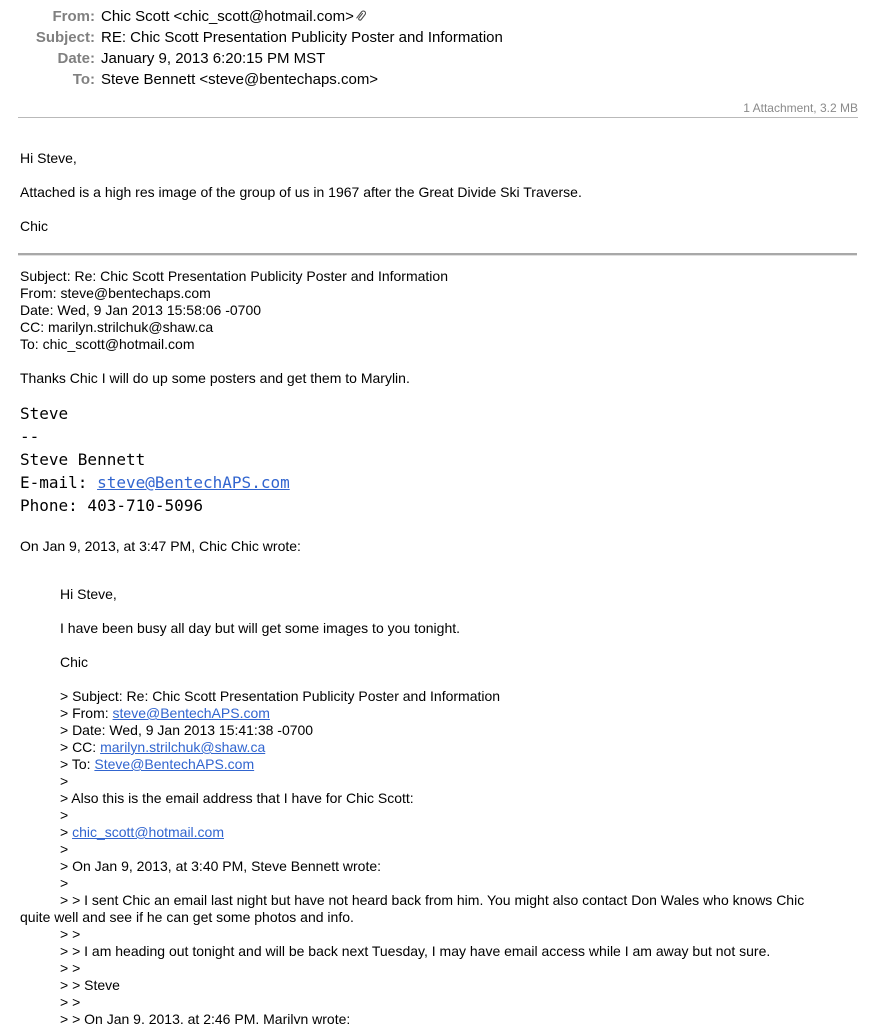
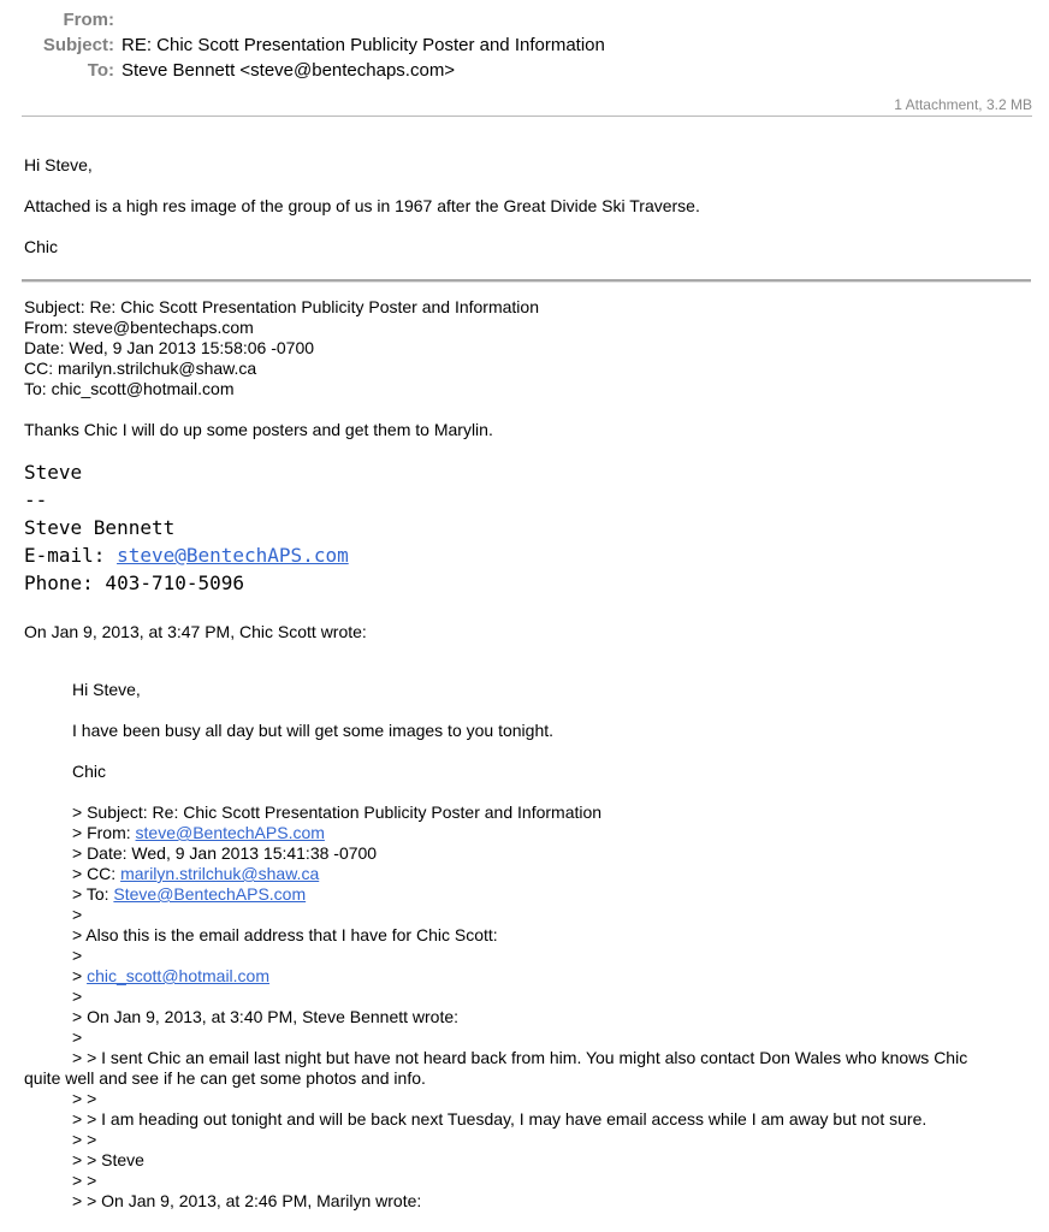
  From:
- Chic Scott <chic_scott@hotmail.com>
  Subject:
  RE: Chic Scott Presentation Publicity Poster and Information
- Date:
- January 9, 2013 6:20:15 PM MST
  To:
  Steve Bennett <steve@bentechaps.com>
  1 Attachment, 3.2 MB
  Hi Steve,
  Attached is a high res image of the group of us in 1967 after the Great Divide Ski Traverse.
  Chic
  Subject: Re: Chic Scott Presentation Publicity Poster and Information
  From: steve@bentechaps.com
  Date: Wed, 9 Jan 2013 15:58:06 -0700
  CC: marilyn.strilchuk@shaw.ca
  To: chic_scott@hotmail.com
  Thanks Chic I will do up some posters and get them to Marylin.
  Steve
  --
  Steve Bennett
  E-mail: steve@BentechAPS.com
  Phone: 403-710-5096
- On Jan 9, 2013, at 3:47 PM, Chic Chic wrote:
+ On Jan 9, 2013, at 3:47 PM, Chic Scott wrote:
  Hi Steve,
  I have been busy all day but will get some images to you tonight.
  Chic
  > Subject: Re: Chic Scott Presentation Publicity Poster and Information
  > From: steve@BentechAPS.com
  > Date: Wed, 9 Jan 2013 15:41:38 -0700
  > CC: marilyn.strilchuk@shaw.ca
  > To: Steve@BentechAPS.com
  >
  > Also this is the email address that I have for Chic Scott:
  >
  > chic_scott@hotmail.com
  >
  > On Jan 9, 2013, at 3:40 PM, Steve Bennett wrote:
  >
  > > I sent Chic an email last night but have not heard back from him. You might also contact Don Wales who knows Chic
  quite well and see if he can get some photos and info.
  > >
  > > I am heading out tonight and will be back next Tuesday, I may have email access while I am away but not sure.
  > >
  > > Steve
  > >
  > > On Jan 9, 2013, at 2:46 PM, Marilyn wrote:
